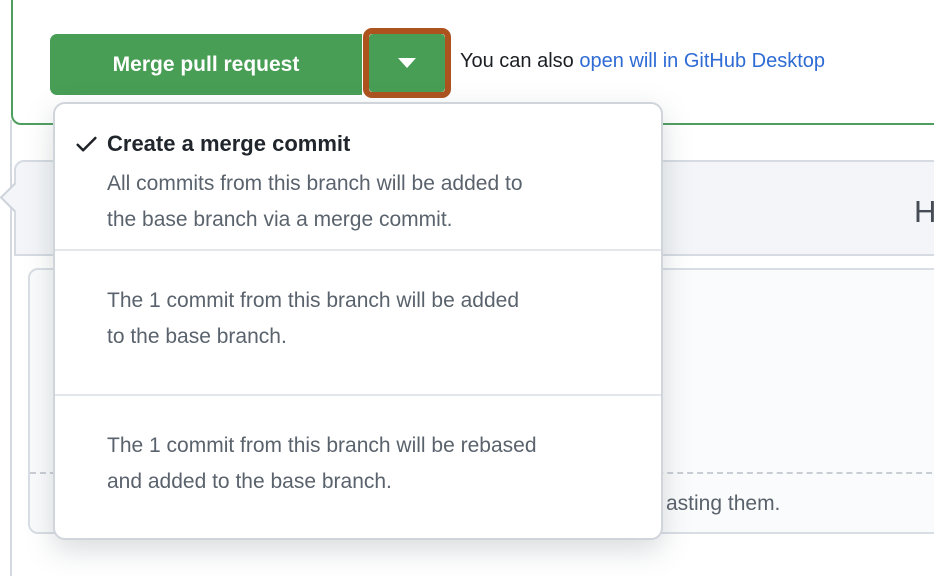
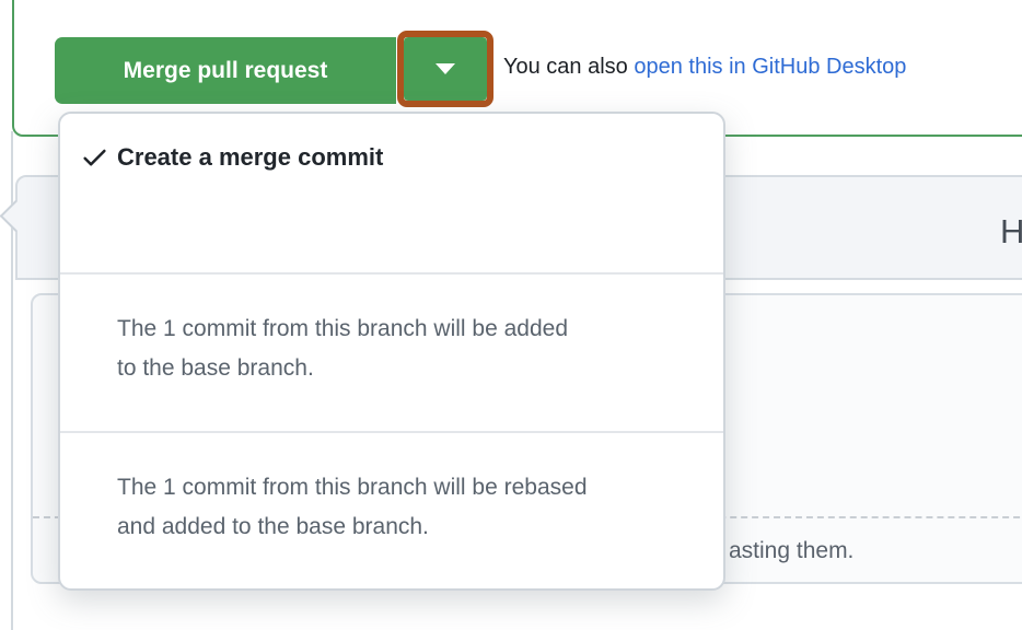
  Merge pull request
- You can also open will in GitHub Desktop
+ You can also open this in GitHub Desktop
  H
  asting them.
  Create a merge commit
- All commits from this branch will be added to
- the base branch via a merge commit.
  The 1 commit from this branch will be added
  to the base branch.
  The 1 commit from this branch will be rebased
  and added to the base branch.
